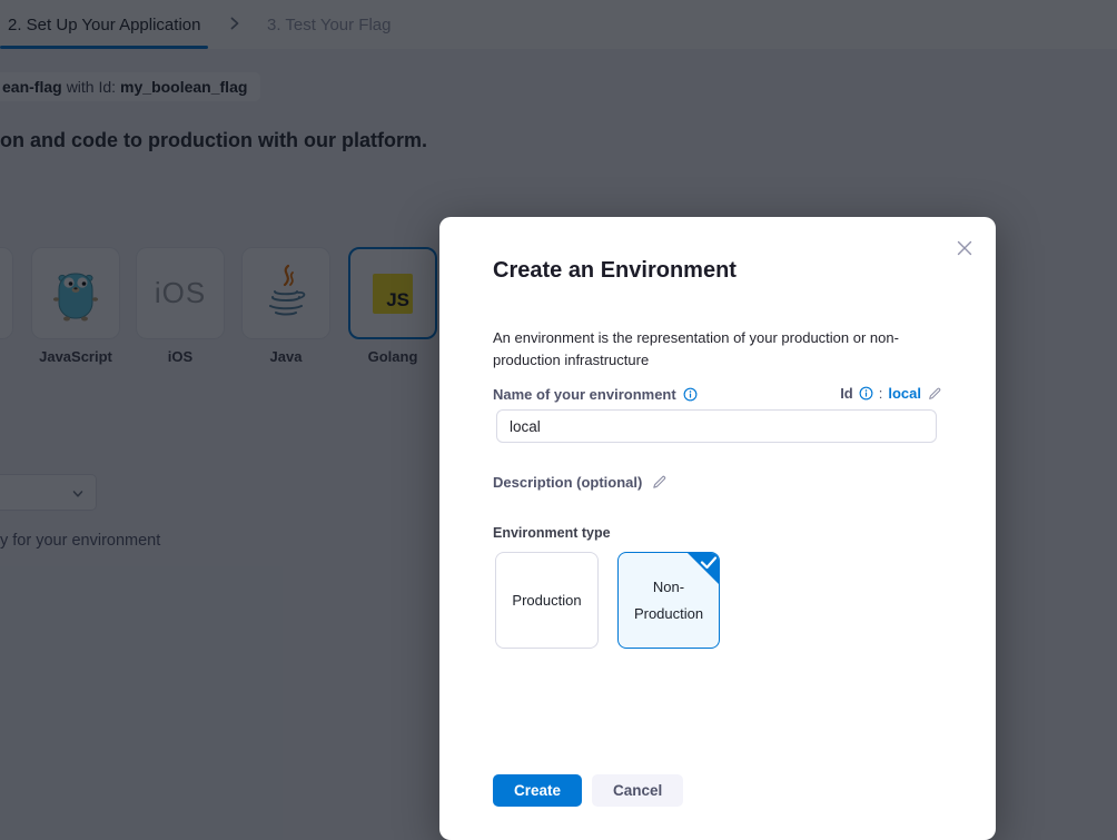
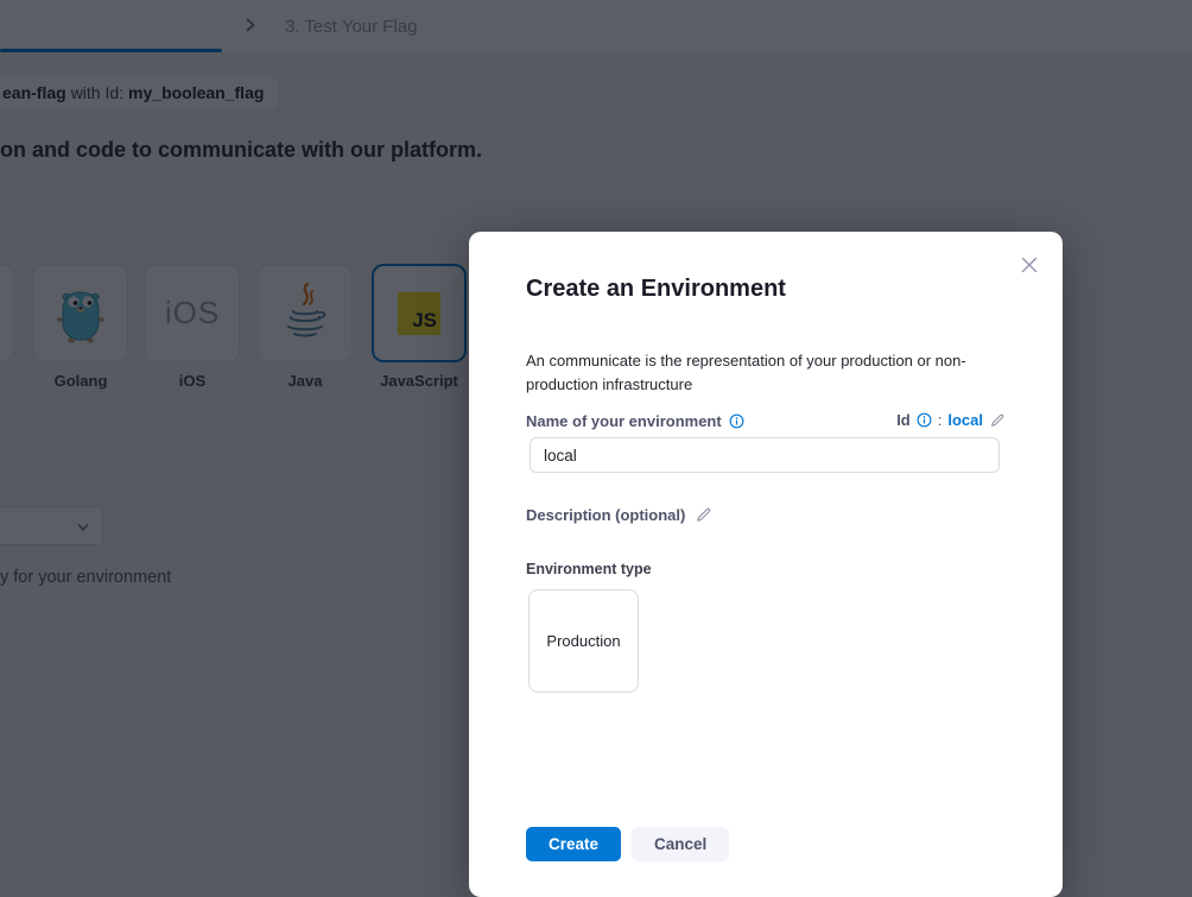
- 2. Set Up Your Application
  3. Test Your Flag
  ean-flag
  with Id:
  my_boolean_flag
- on and code to production with our platform.
+ on and code to communicate with our platform.
- JavaScript
+ Golang
  iOS
  iOS
  Java
  JS
- Golang
+ JavaScript
  y for your environment
  Create an Environment
- An environment is the representation of your production or non-production infrastructure
+ An communicate is the representation of your production or non-production infrastructure
  Name of your environment
  Id
  :
  local
  local
  Description (optional)
  Environment type
  Production
- Non-Production
  Create
  Cancel
